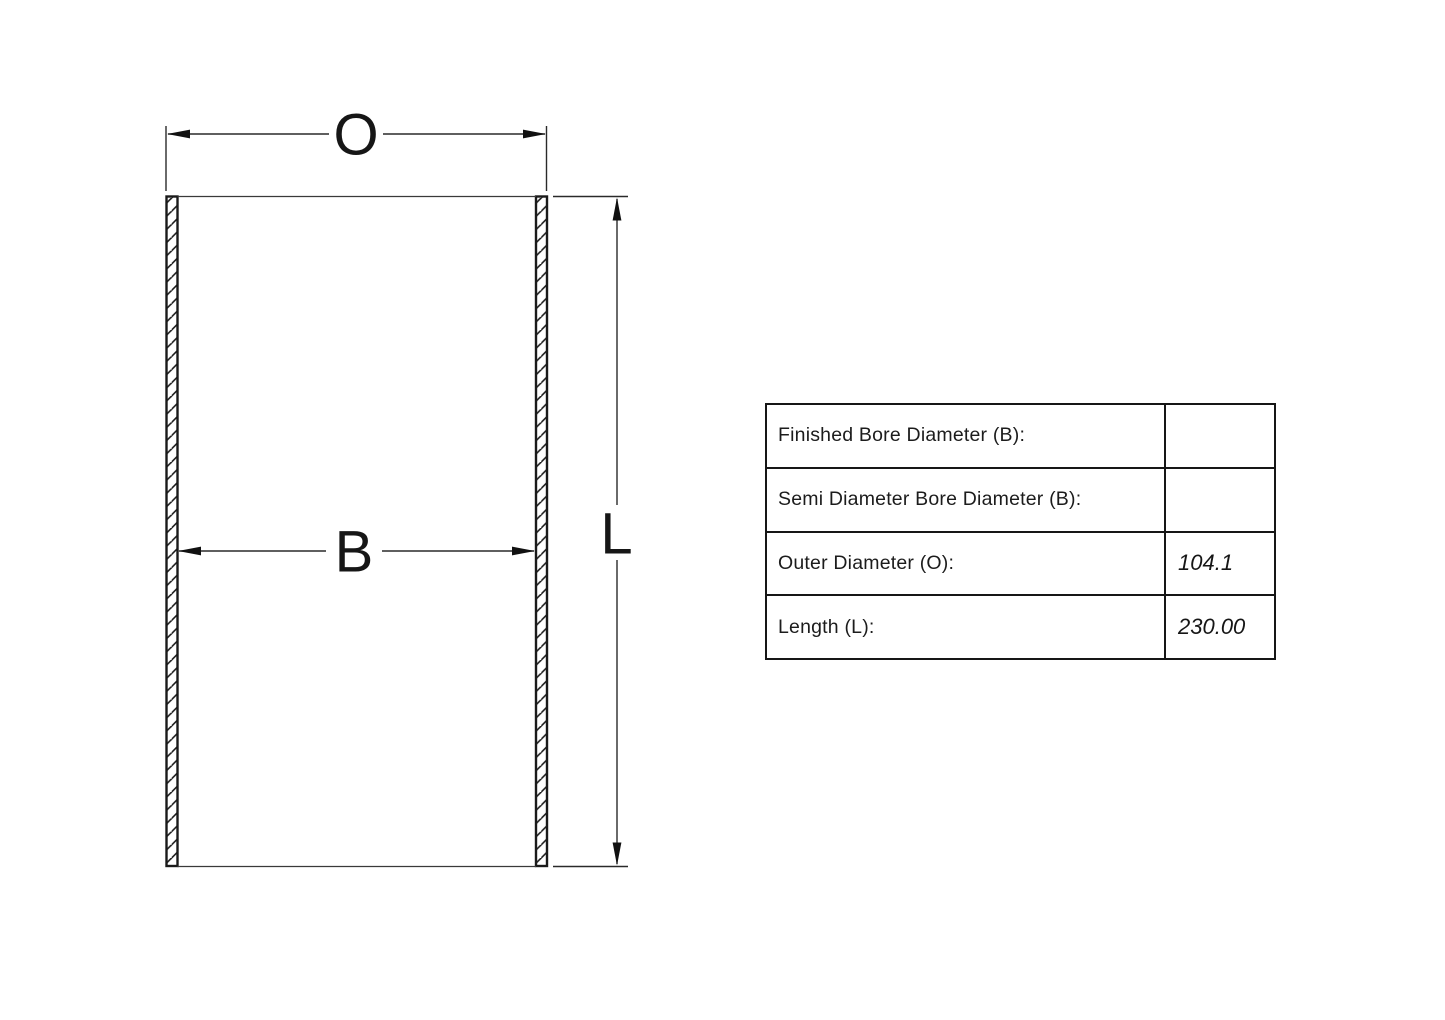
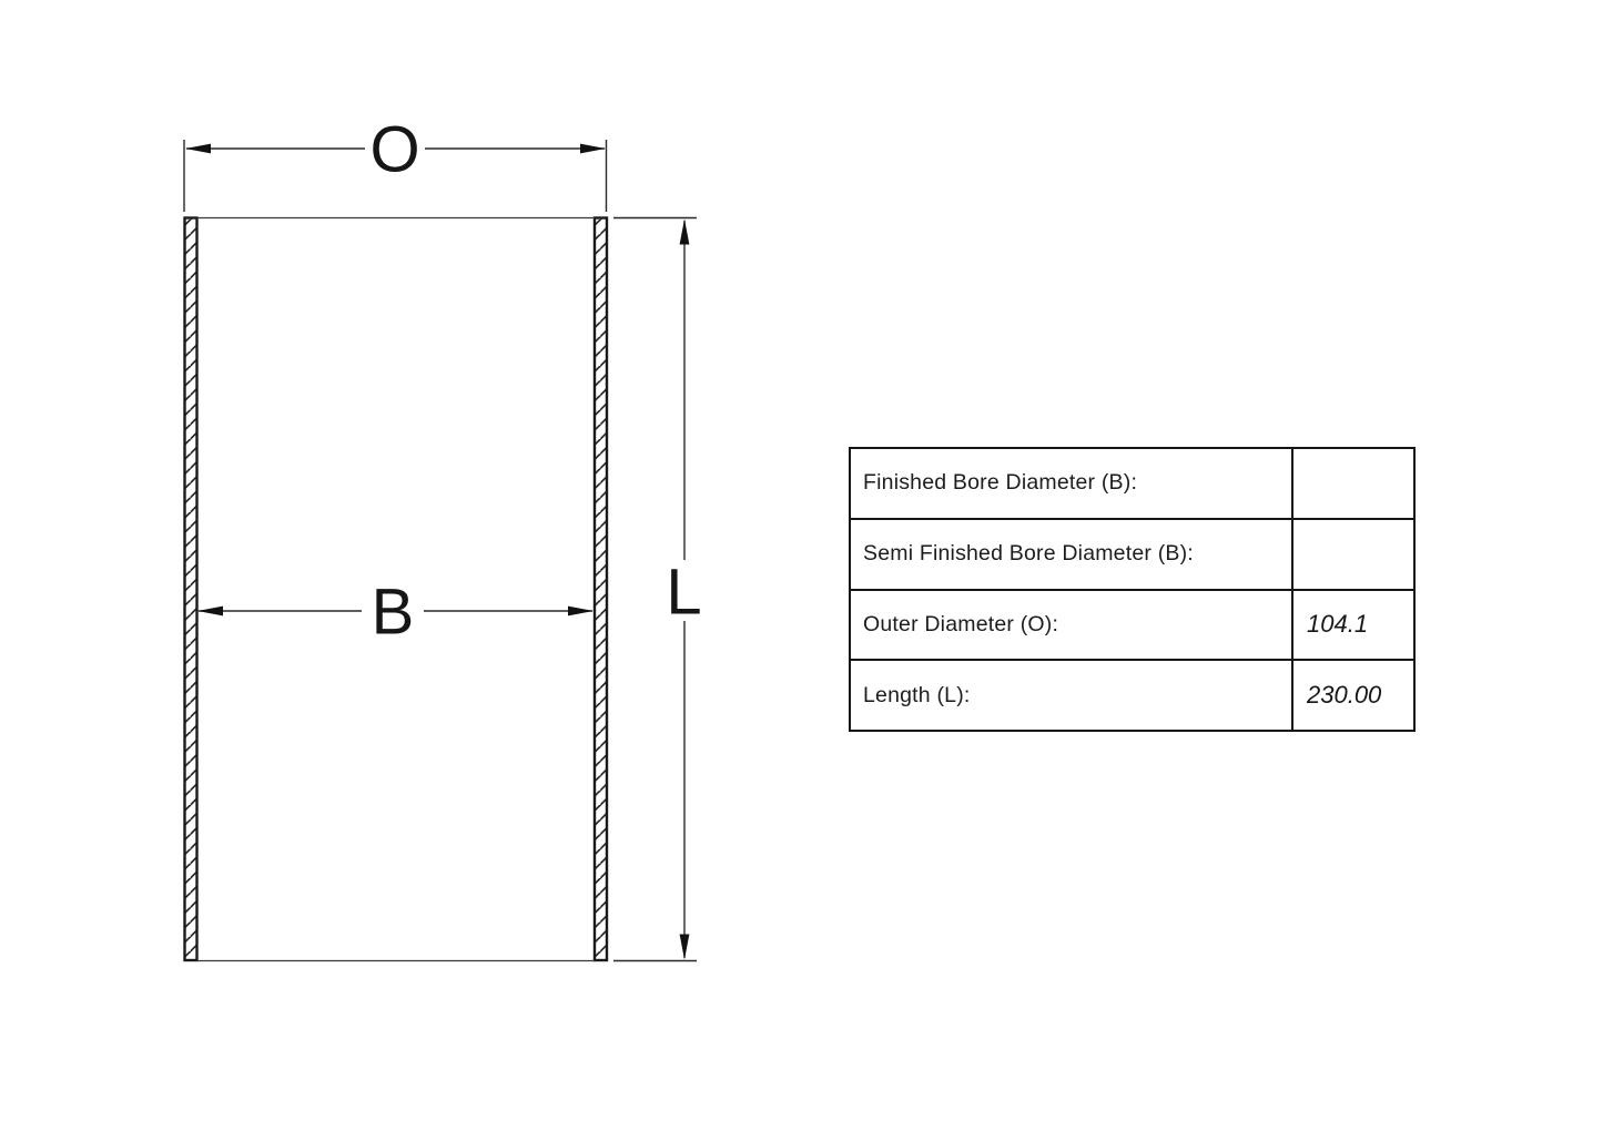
  O
  B
  L
  Finished Bore Diameter (B):
- Semi Diameter Bore Diameter (B):
+ Semi Finished Bore Diameter (B):
  Outer Diameter (O):
  104.1
  Length (L):
  230.00
